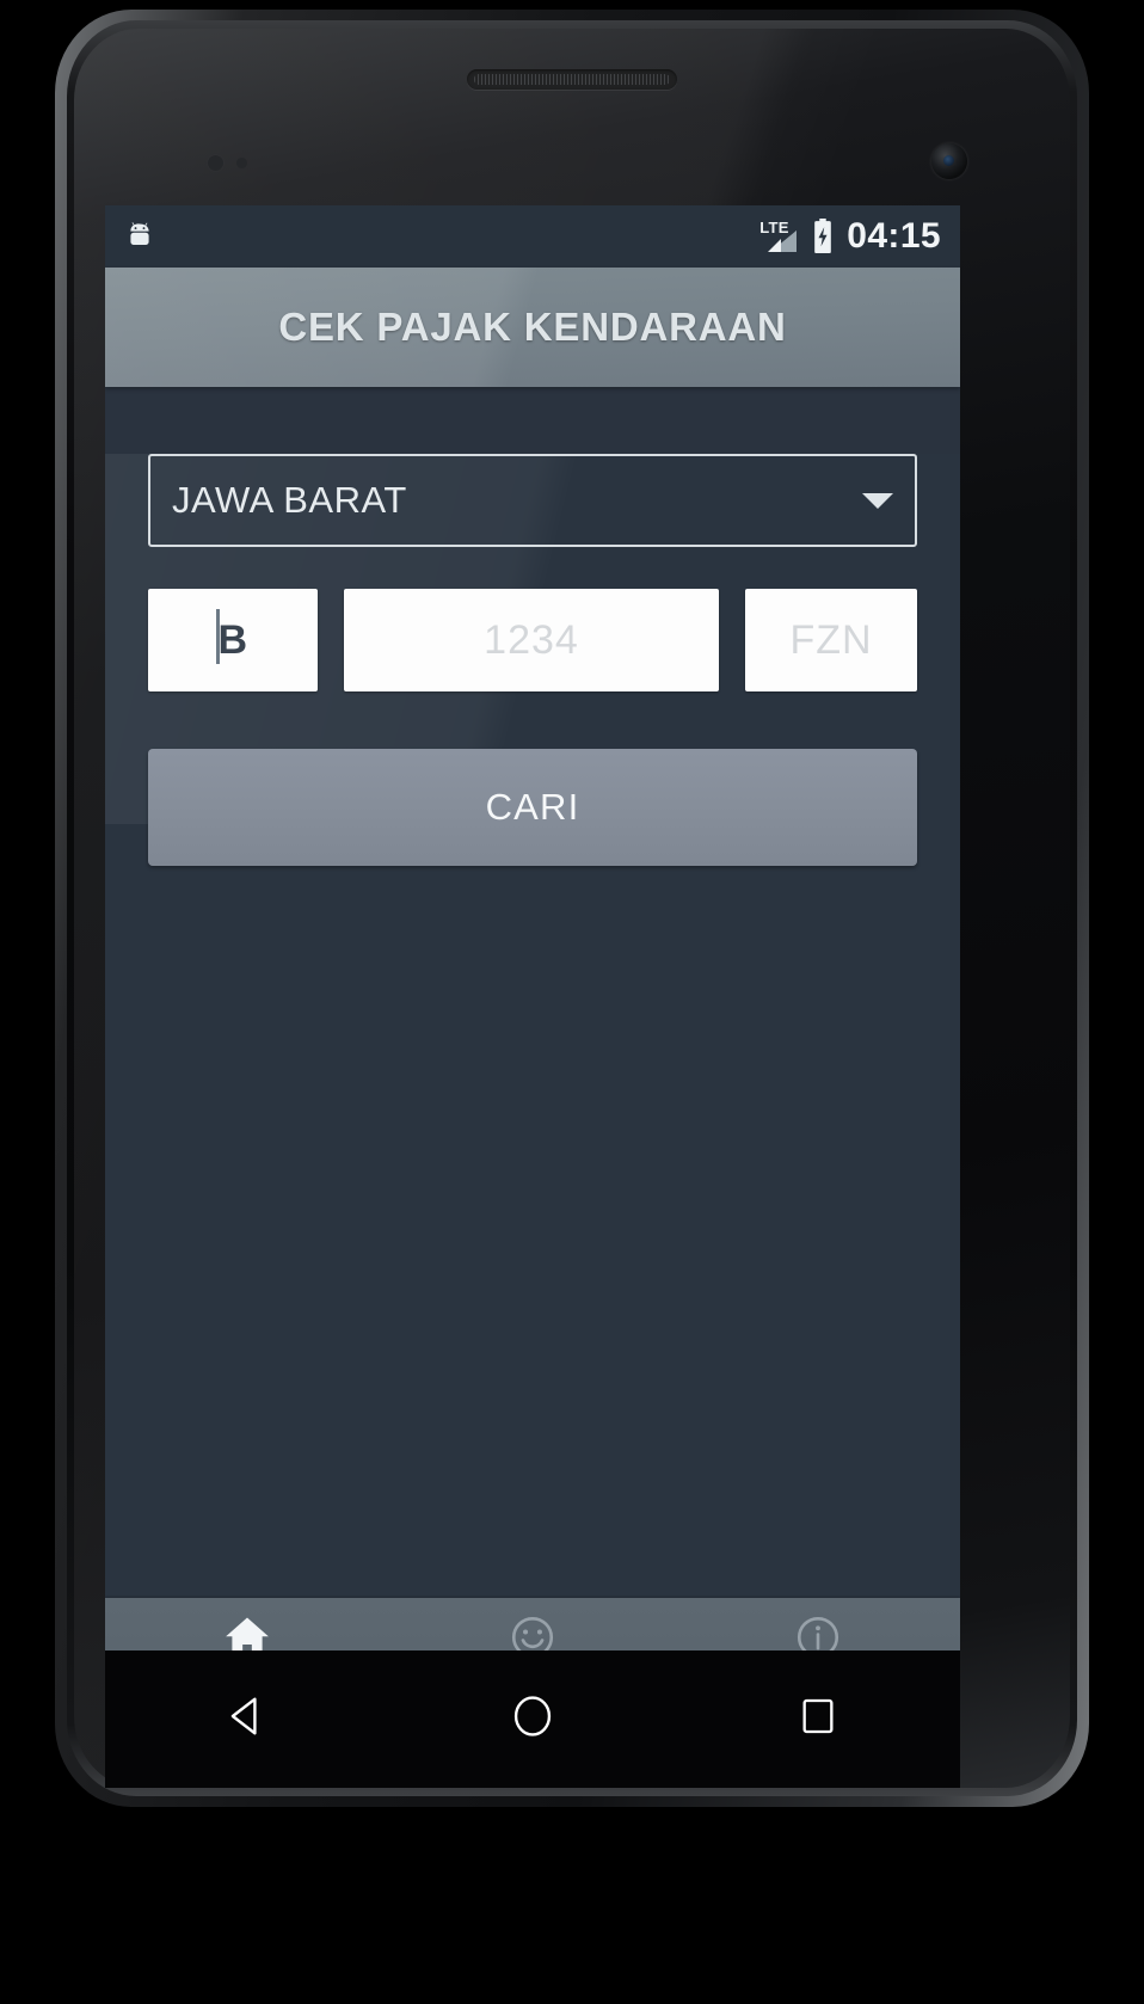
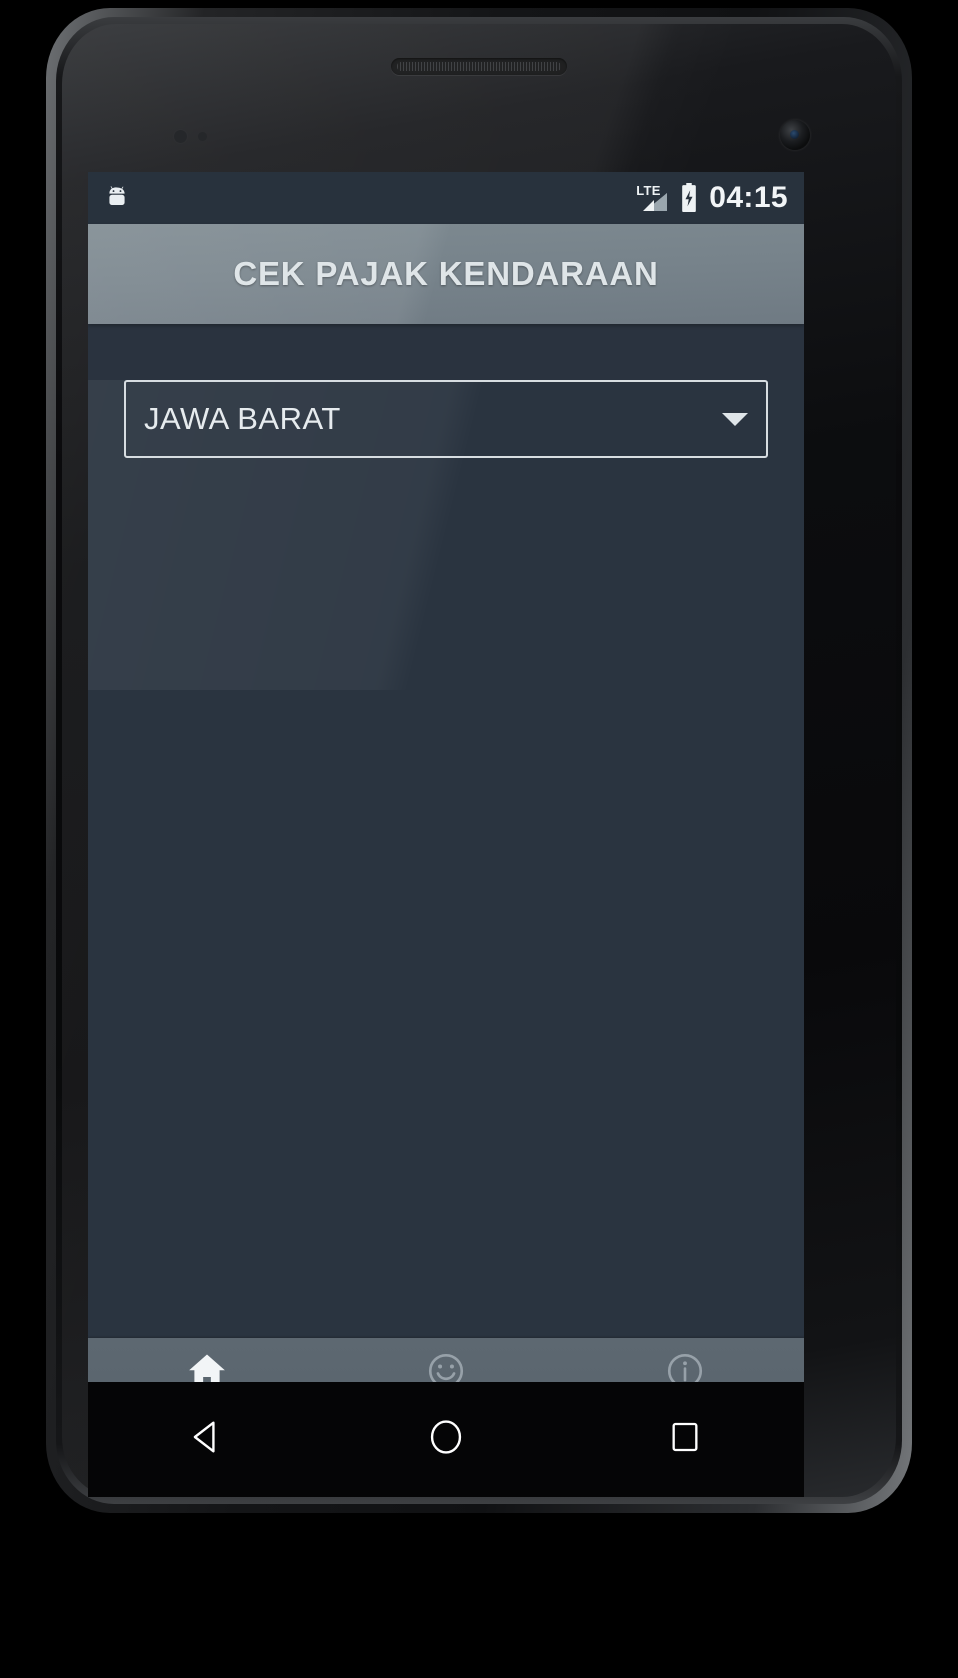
  LTE
  04:15
  CEK PAJAK KENDARAAN
  JAWA BARAT
- B
- 1234
- FZN
- CARI
